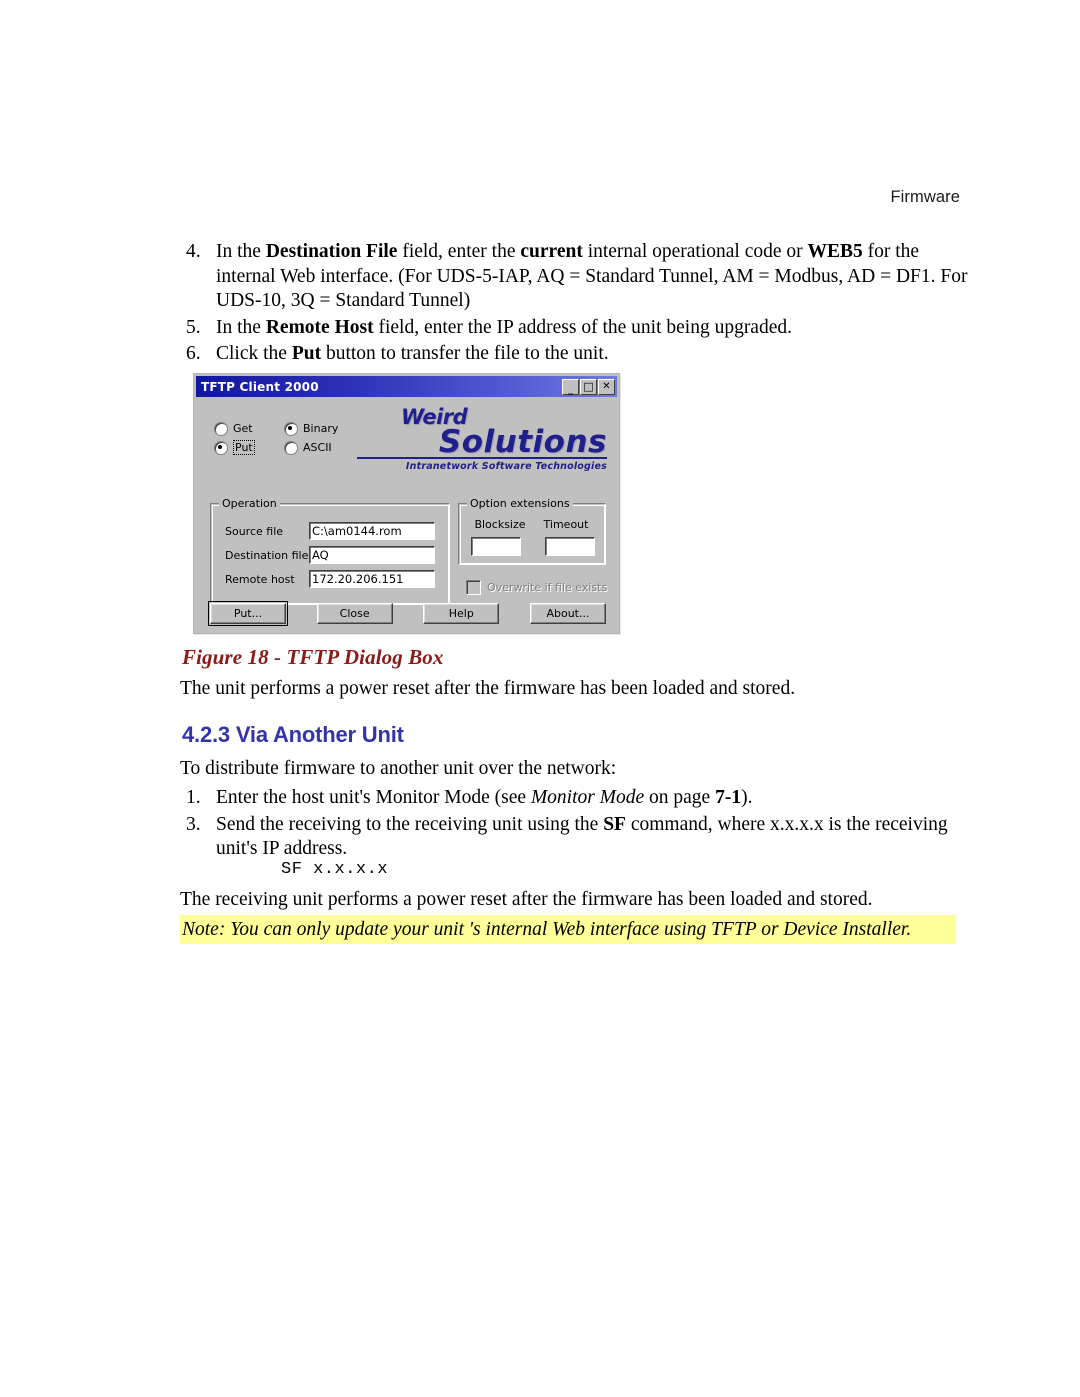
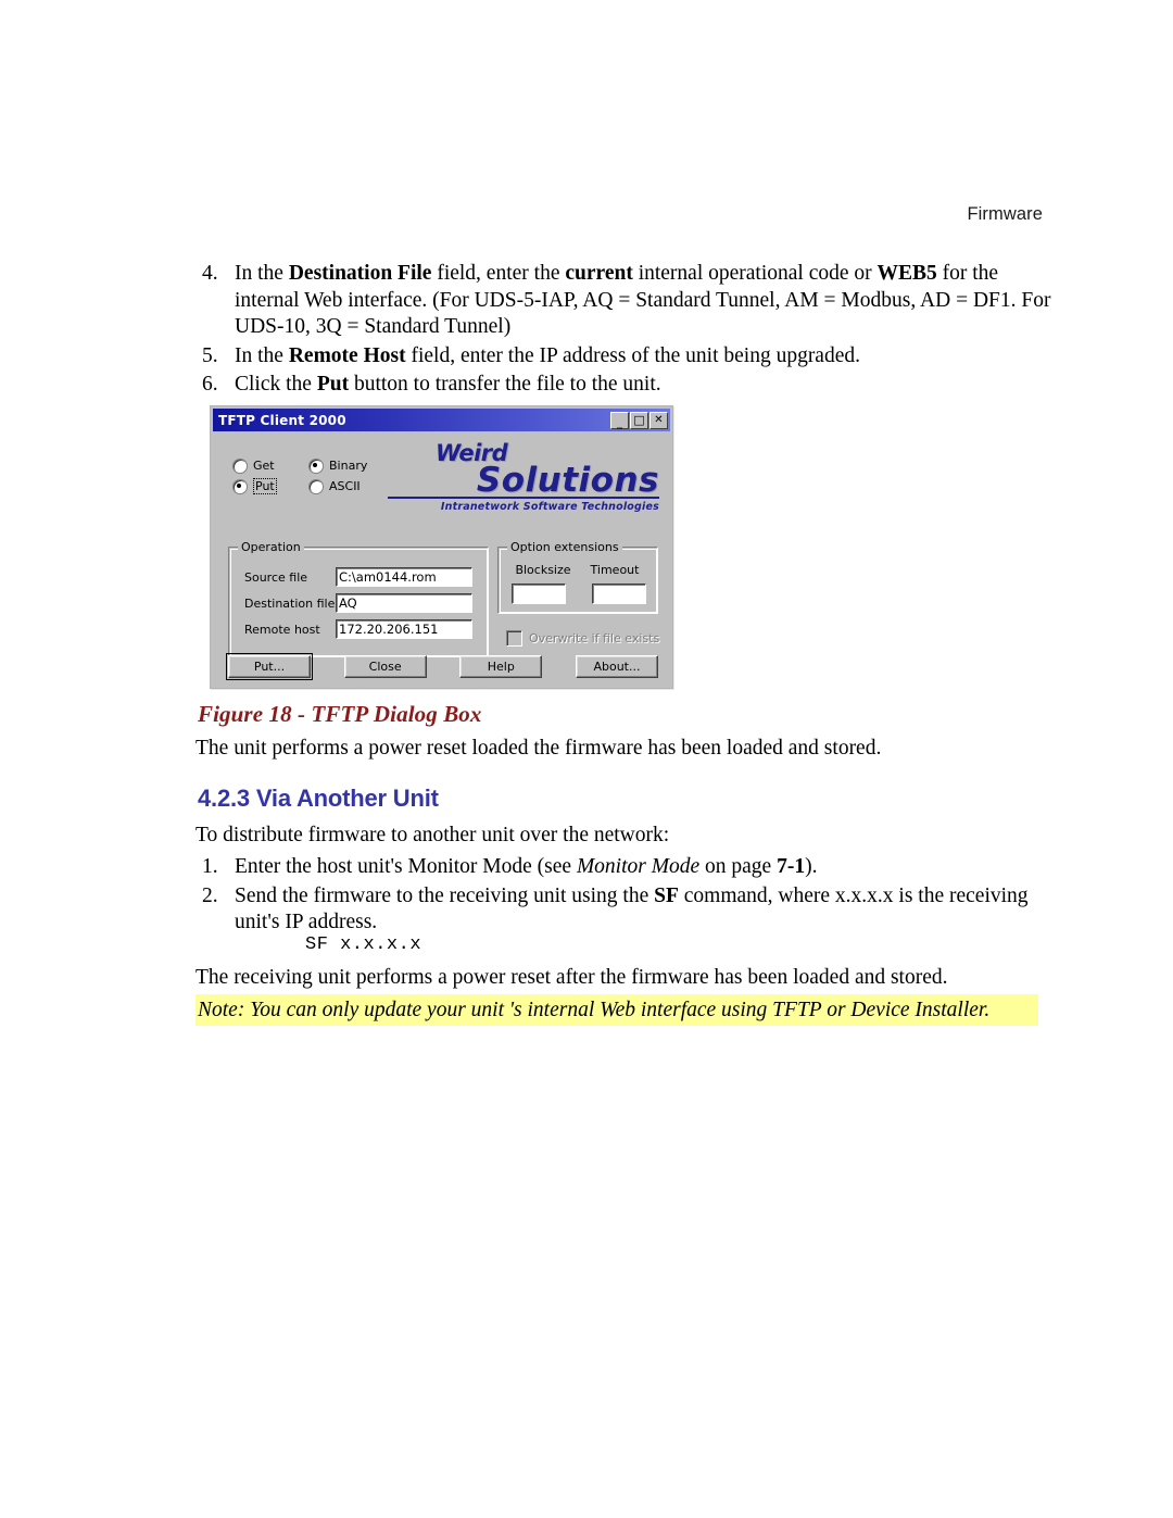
  Firmware
  4.
  In the Destination File field, enter the current internal operational code or WEB5 for the internal Web interface. (For UDS-5-IAP, AQ = Standard Tunnel, AM = Modbus, AD = DF1. For UDS-10, 3Q = Standard Tunnel)
  5.
  In the Remote Host field, enter the IP address of the unit being upgraded.
  6.
  Click the Put button to transfer the file to the unit.
  TFTP Client 2000
  _
  □
  ✕
  Get
  Binary
  Put
  ASCII
  Weird
  Solutions
  Intranetwork Software Technologies
  Operation
  Source file
  C:\am0144.rom
  Destination file
  AQ
  Remote host
  172.20.206.151
  Option extensions
  Blocksize
  Timeout
  Overwrite if file exists
  Put...
  Close
  Help
  About...
  Figure 18 - TFTP Dialog Box
- The unit performs a power reset after the firmware has been loaded and stored.
+ The unit performs a power reset loaded the firmware has been loaded and stored.
  4.2.3 Via Another Unit
  To distribute firmware to another unit over the network:
  1.
  Enter the host unit's Monitor Mode (see Monitor Mode on page 7-1).
- 3.
+ 2.
- Send the receiving to the receiving unit using the SF command, where x.x.x.x is the receiving unit's IP address.
+ Send the firmware to the receiving unit using the SF command, where x.x.x.x is the receiving unit's IP address.
  SF x.x.x.x
  The receiving unit performs a power reset after the firmware has been loaded and stored.
  Note: You can only update your unit 's internal Web interface using TFTP or Device Installer.
